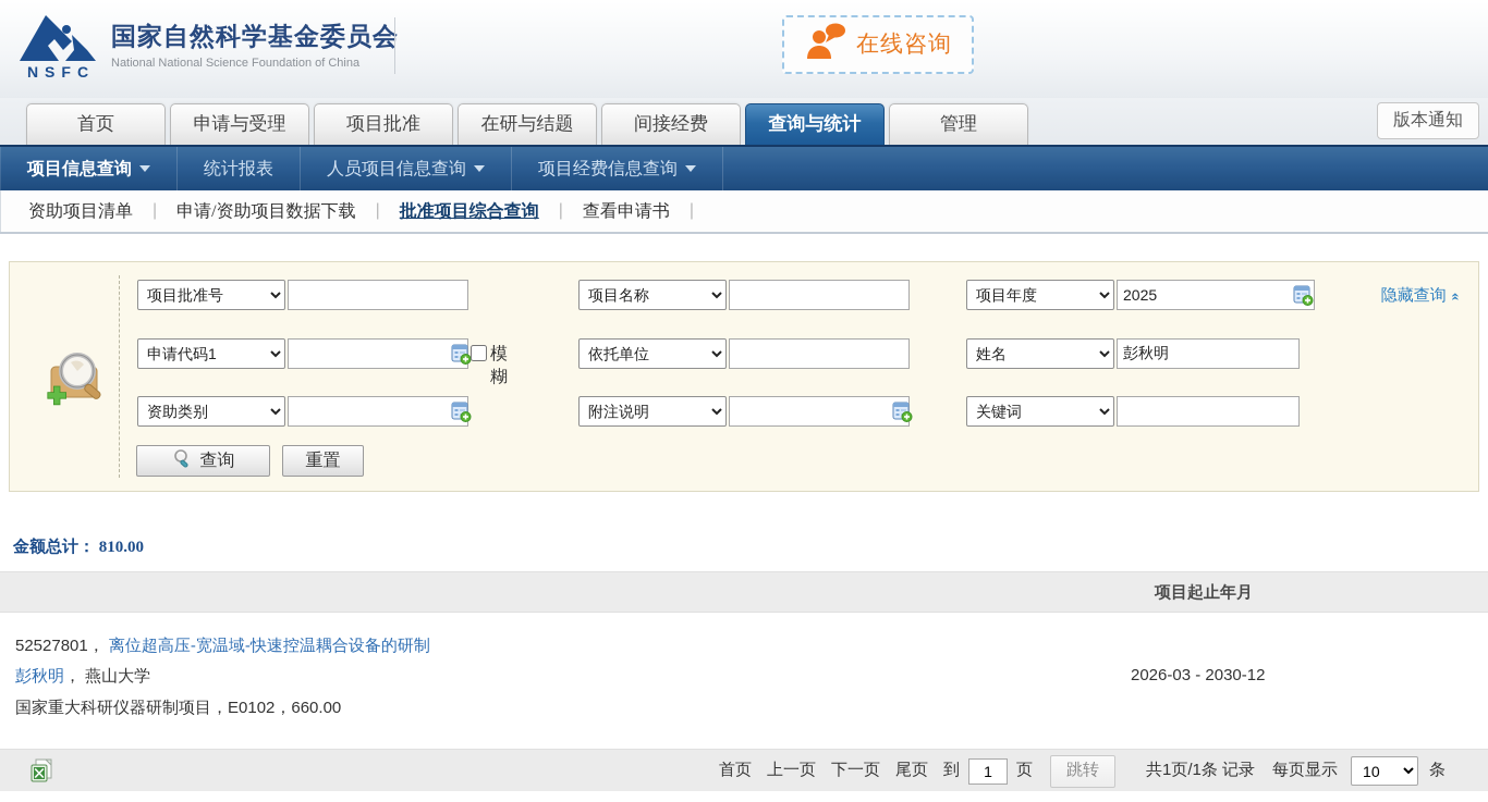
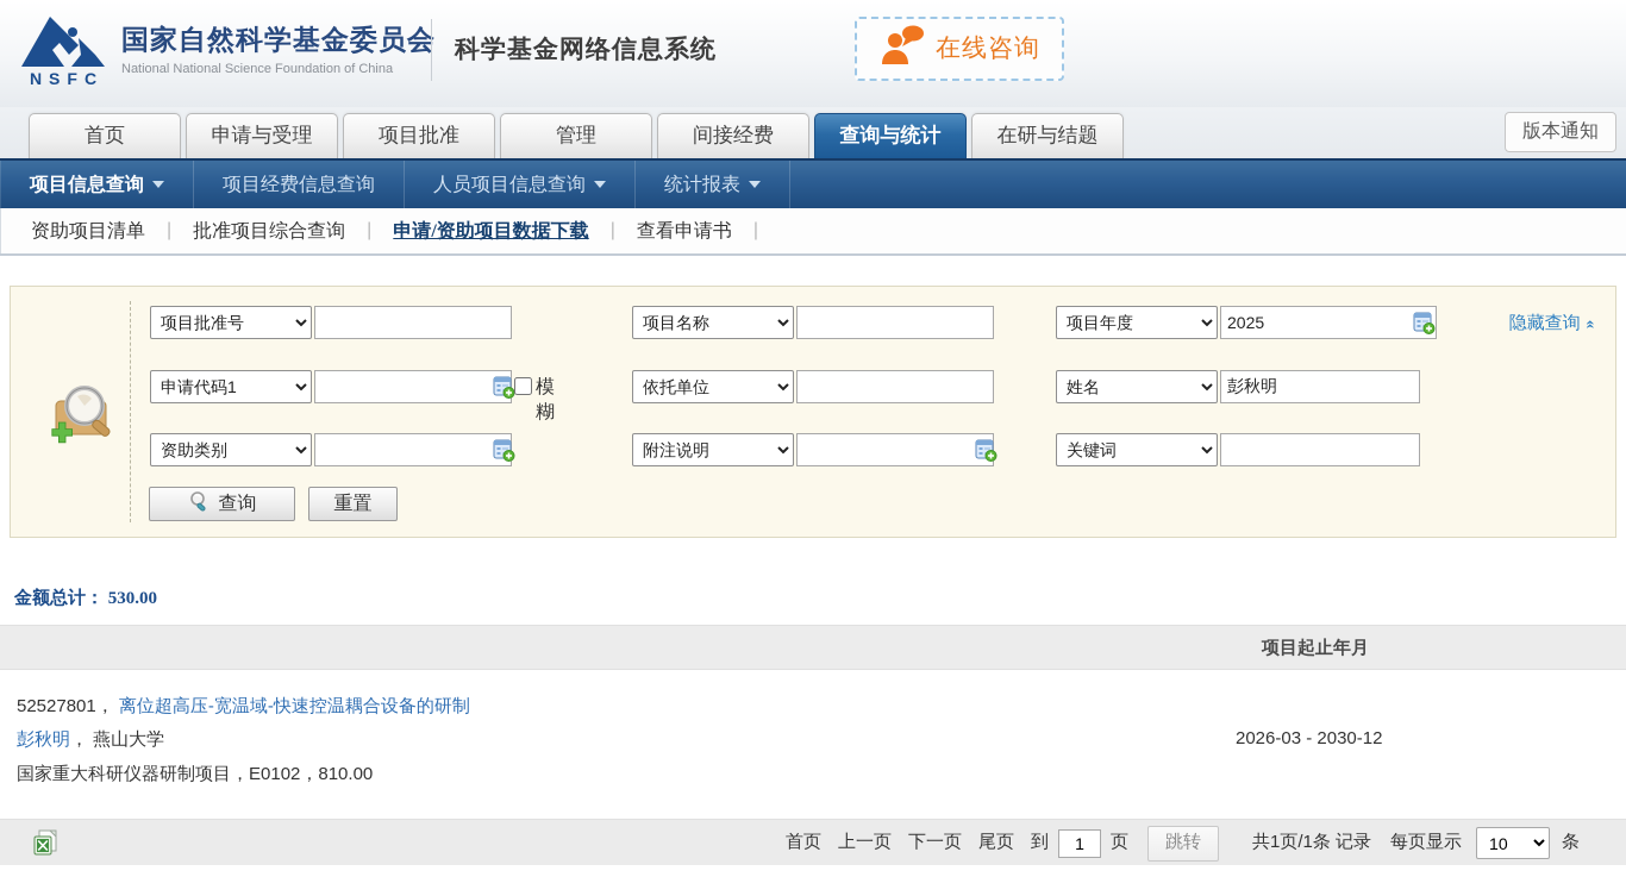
  NSFC
  国家自然科学基金委员会
  National National Science Foundation of China
+ 科学基金网络信息系统
  在线咨询
  首页
  申请与受理
  项目批准
- 在研与结题
+ 管理
  间接经费
  查询与统计
- 管理
+ 在研与结题
  版本通知
  项目信息查询
- 统计报表
+ 项目经费信息查询
  人员项目信息查询
- 项目经费信息查询
+ 统计报表
  资助项目清单
  |
- 申请/资助项目数据下载
+ 批准项目综合查询
  |
- 批准项目综合查询
+ 申请/资助项目数据下载
  |
  查看申请书
  |
  项目批准号
  项目名称
  项目年度
  2025
  隐藏查询
  申请代码1
  模糊
  依托单位
  姓名
  彭秋明
  资助类别
  附注说明
  关键词
  查询
  重置
- 金额总计： 810.00
+ 金额总计： 530.00
  项目起止年月
  52527801， 离位超高压-宽温域-快速控温耦合设备的研制
  彭秋明， 燕山大学
- 国家重大科研仪器研制项目，E0102，660.00
+ 国家重大科研仪器研制项目，E0102，810.00
  2026-03 - 2030-12
  首页
  上一页
  下一页
  尾页
  到
  1
  页
  跳转
  共1页/1条 记录
  每页显示
  10
  条
